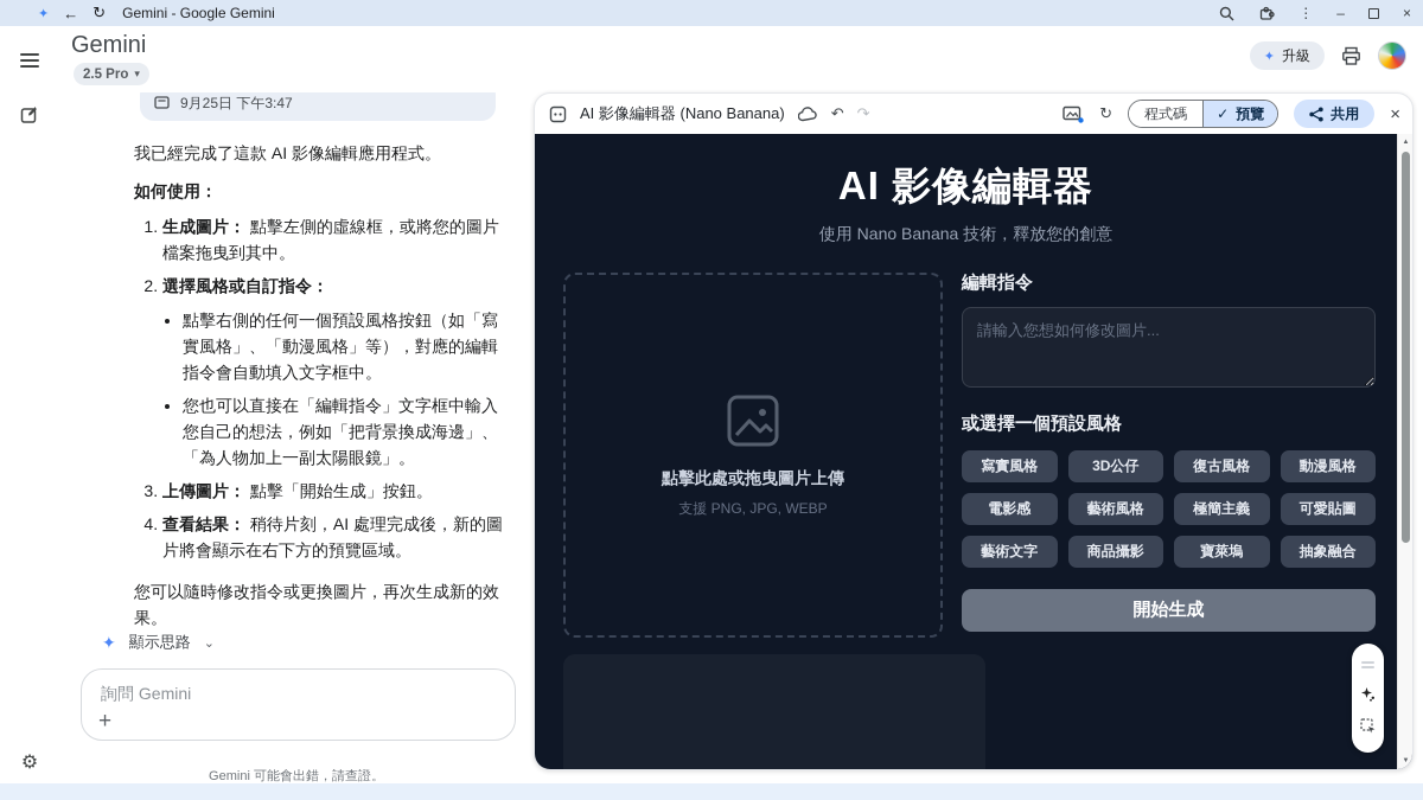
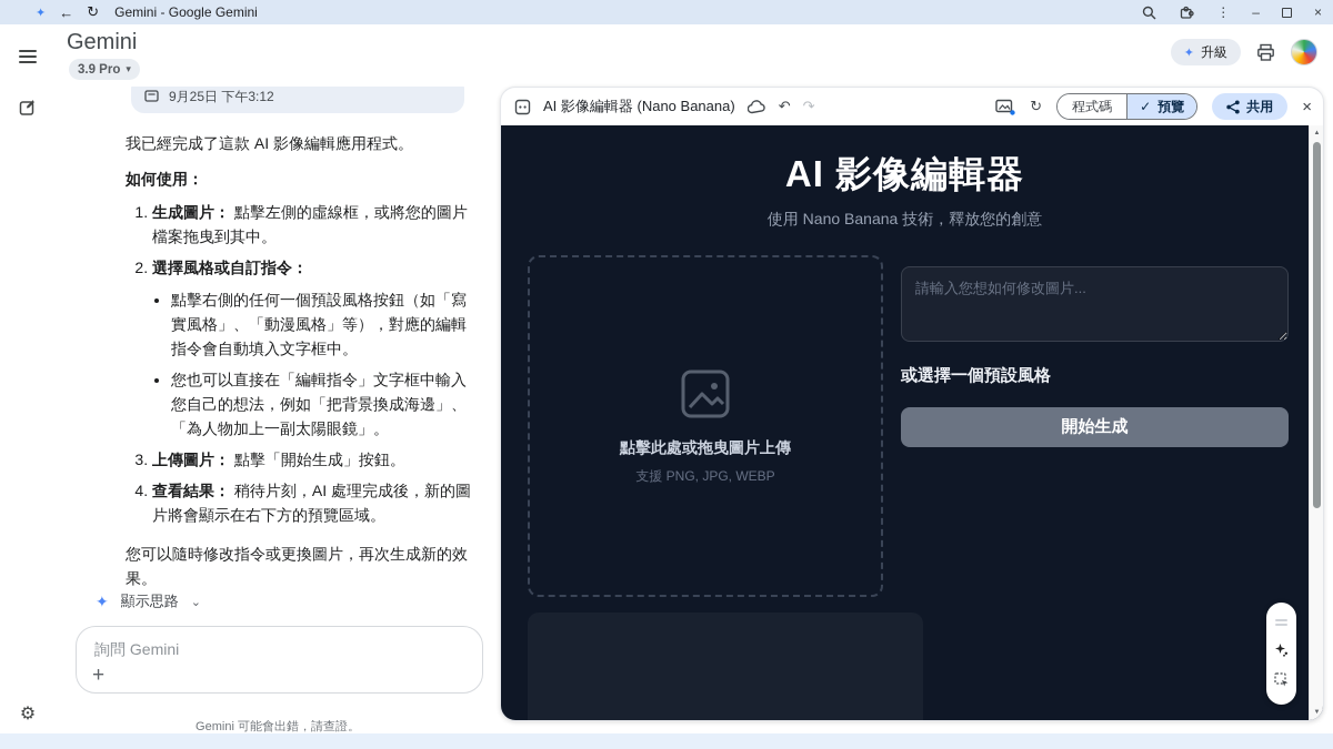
  ✦
  ←
  ↻
  Gemini - Google Gemini
  ⋮
  –
  ×
  ⚙
  Gemini
- 2.5 Pro
+ 3.9 Pro
  ▾
  ✦
  升級
- 9月25日 下午3:47
+ 9月25日 下午3:12
  我已經完成了這款 AI 影像編輯應用程式。
  如何使用：
  生成圖片： 點擊左側的虛線框，或將您的圖片檔案拖曳到其中。
  選擇風格或自訂指令：
  點擊右側的任何一個預設風格按鈕（如「寫實風格」、「動漫風格」等），對應的編輯指令會自動填入文字框中。
  您也可以直接在「編輯指令」文字框中輸入您自己的想法，例如「把背景換成海邊」、「為人物加上一副太陽眼鏡」。
  上傳圖片： 點擊「開始生成」按鈕。
  查看結果： 稍待片刻，AI 處理完成後，新的圖片將會顯示在右下方的預覽區域。
  您可以隨時修改指令或更換圖片，再次生成新的效果。
  ✦
  顯示思路
  ⌄
  詢問 Gemini
  +
  Gemini 可能會出錯，請查證。
  AI 影像編輯器 (Nano Banana)
  ↶
  ↷
  ↻
  程式碼
  ✓
  預覽
  共用
  ×
  AI 影像編輯器
  使用 Nano Banana 技術，釋放您的創意
  點擊此處或拖曳圖片上傳
  支援 PNG, JPG, WEBP
- 編輯指令
  請輸入您想如何修改圖片...
  或選擇一個預設風格
- 寫實風格
- 3D公仔
- 復古風格
- 動漫風格
- 電影感
- 藝術風格
- 極簡主義
- 可愛貼圖
- 藝術文字
- 商品攝影
- 寶萊塢
- 抽象融合
  開始生成
